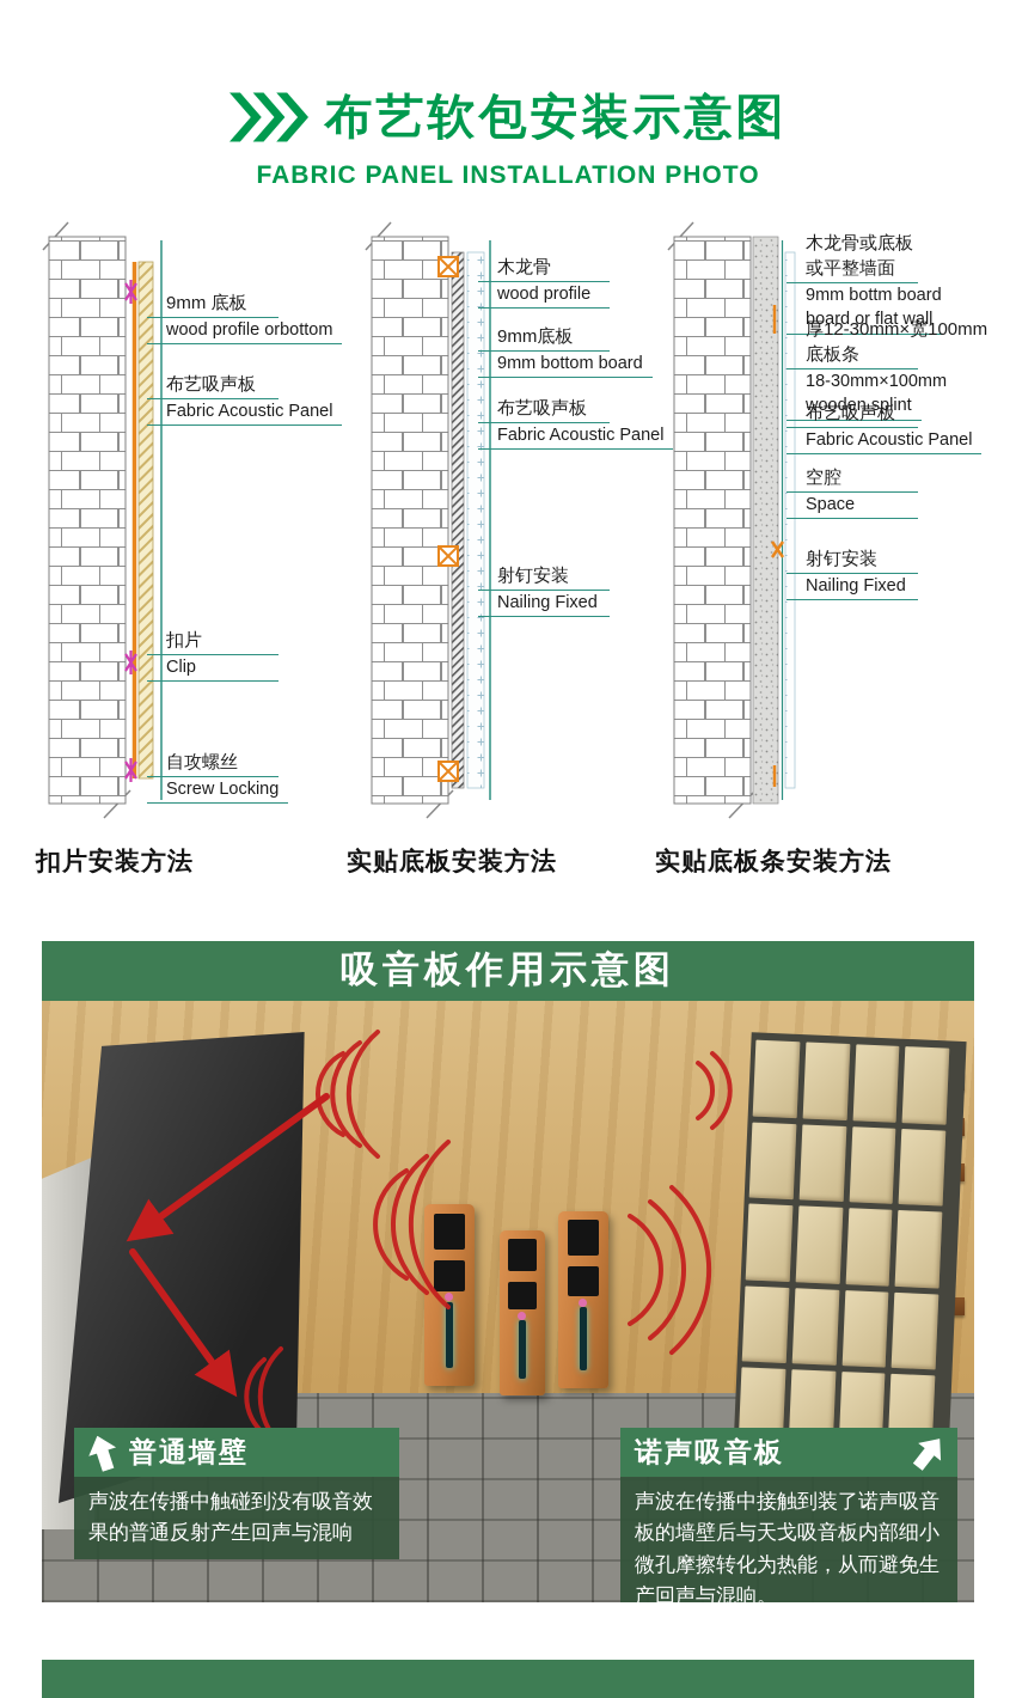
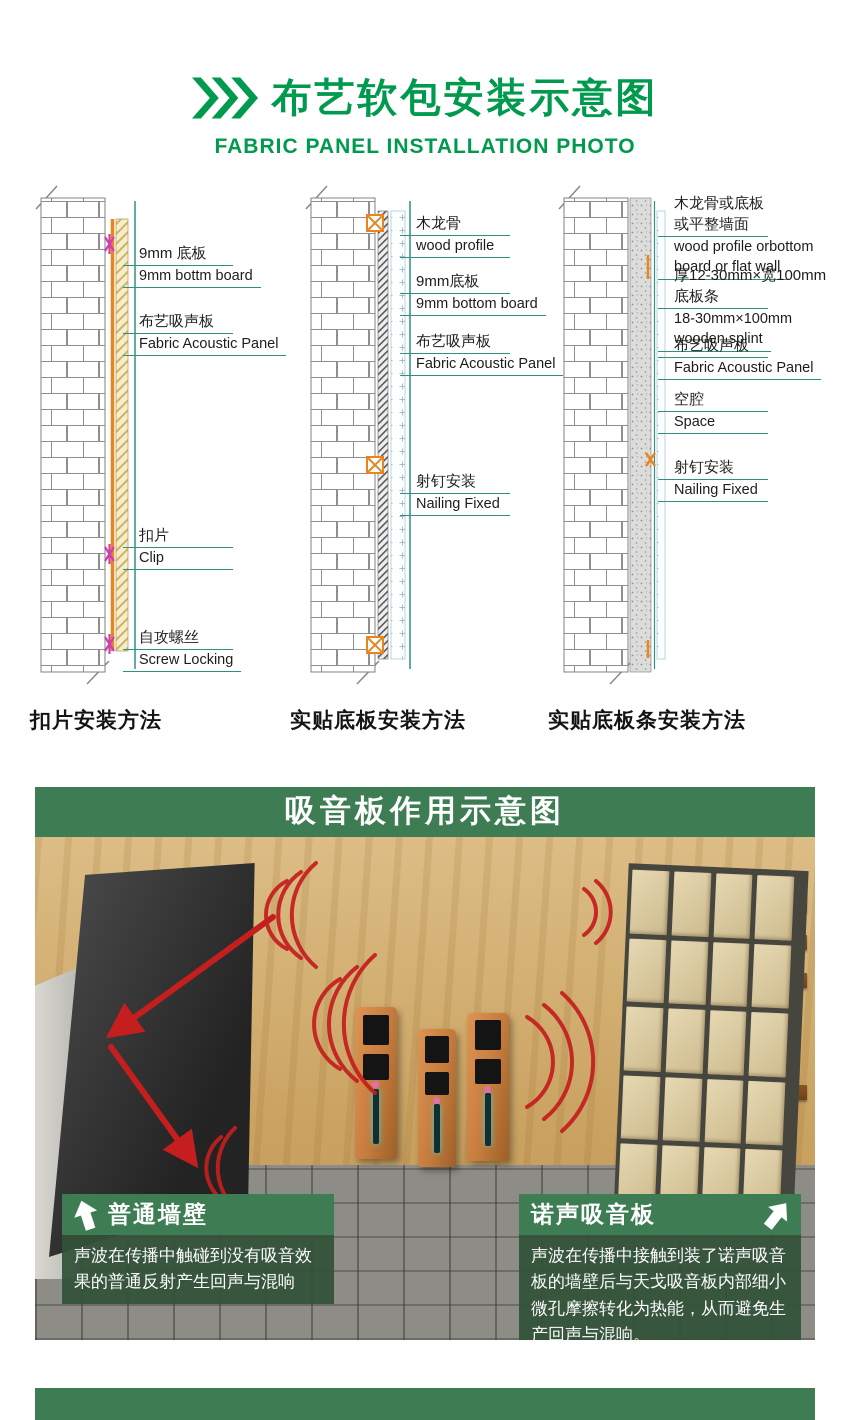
  布艺软包安装示意图
  FABRIC PANEL INSTALLATION PHOTO
  9mm 底板
- wood profile orbottom
+ 9mm bottm board
  布艺吸声板
  Fabric Acoustic Panel
  扣片
  Clip
  自攻螺丝
  Screw Locking
  木龙骨
  wood profile
  9mm底板
  9mm bottom board
  布艺吸声板
  Fabric Acoustic Panel
  射钉安装
  Nailing Fixed
  木龙骨或底板
  或平整墙面
- 9mm bottm board
+ wood profile orbottom
  board or flat wall
  厚12-30mm×宽100mm
  底板条
  18-30mm×100mm
  wooden splint
  布艺吸声板
  Fabric Acoustic Panel
  空腔
  Space
  射钉安装
  Nailing Fixed
  扣片安装方法
  实贴底板安装方法
  实贴底板条安装方法
  吸音板作用示意图
  普通墙壁
  声波在传播中触碰到没有吸音效果的普通反射产生回声与混响
  诺声吸音板
  声波在传播中接触到装了诺声吸音板的墙壁后与天戈吸音板内部细小微孔摩擦转化为热能，从而避免生产回声与混响。
